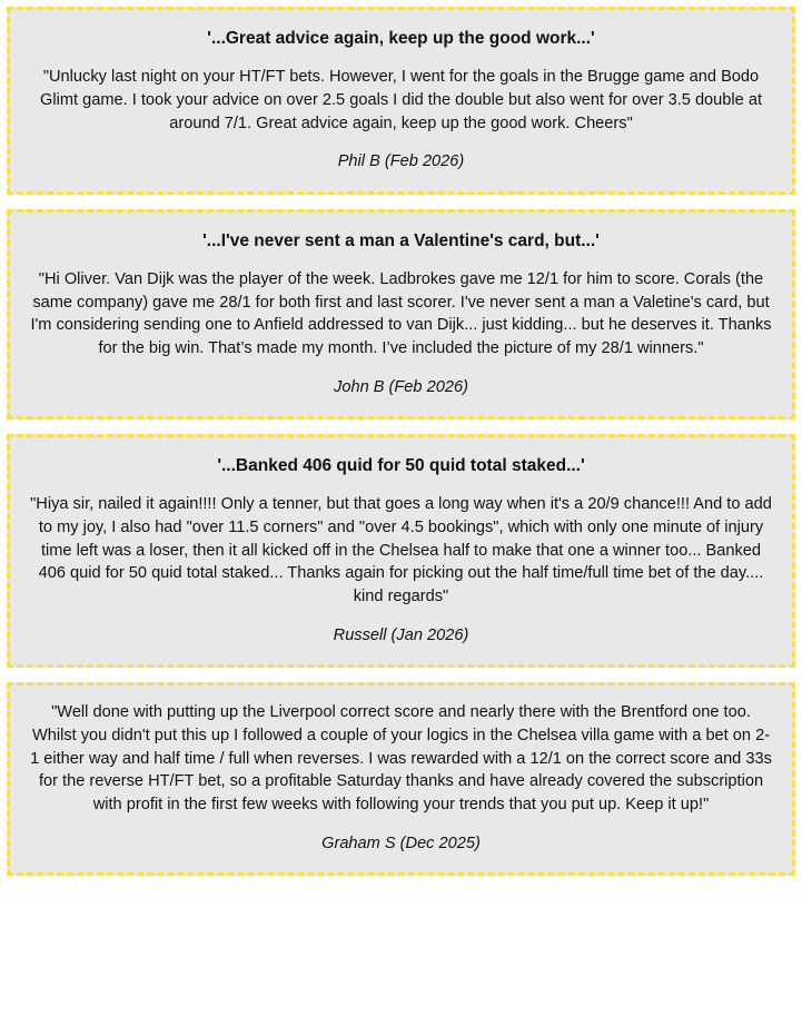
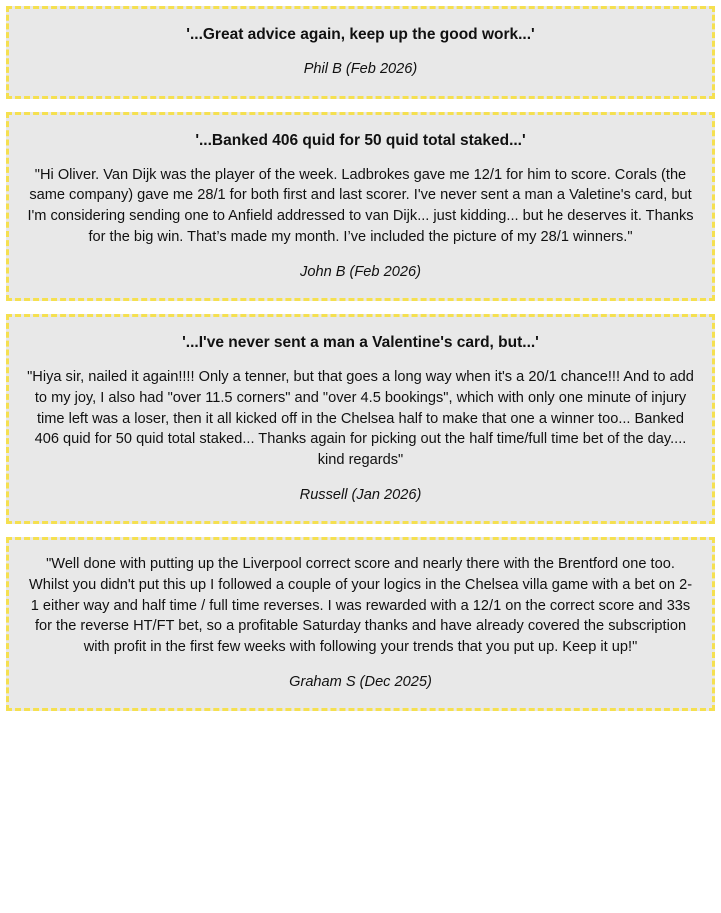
  '...Great advice again, keep up the good work...'
- "Unlucky last night on your HT/FT bets. However, I went for the goals in the Brugge game and Bodo Glimt game. I took your advice on over 2.5 goals I did the double but also went for over 3.5 double at around 7/1. Great advice again, keep up the good work. Cheers"
  Phil B (Feb 2026)
- '...I've never sent a man a Valentine's card, but...'
+ '...Banked 406 quid for 50 quid total staked...'
  "Hi Oliver. Van Dijk was the player of the week. Ladbrokes gave me 12/1 for him to score. Corals (the same company) gave me 28/1 for both first and last scorer. I've never sent a man a Valetine's card, but I'm considering sending one to Anfield addressed to van Dijk... just kidding... but he deserves it. Thanks for the big win. That’s made my month. I’ve included the picture of my 28/1 winners."
  John B (Feb 2026)
- '...Banked 406 quid for 50 quid total staked...'
+ '...I've never sent a man a Valentine's card, but...'
- "Hiya sir, nailed it again!!!! Only a tenner, but that goes a long way when it's a 20/9 chance!!! And to add to my joy, I also had "over 11.5 corners" and "over 4.5 bookings", which with only one minute of injury time left was a loser, then it all kicked off in the Chelsea half to make that one a winner too... Banked 406 quid for 50 quid total staked... Thanks again for picking out the half time/full time bet of the day.... kind regards"
+ "Hiya sir, nailed it again!!!! Only a tenner, but that goes a long way when it's a 20/1 chance!!! And to add to my joy, I also had "over 11.5 corners" and "over 4.5 bookings", which with only one minute of injury time left was a loser, then it all kicked off in the Chelsea half to make that one a winner too... Banked 406 quid for 50 quid total staked... Thanks again for picking out the half time/full time bet of the day.... kind regards"
  Russell (Jan 2026)
- "Well done with putting up the Liverpool correct score and nearly there with the Brentford one too. Whilst you didn't put this up I followed a couple of your logics in the Chelsea villa game with a bet on 2-1 either way and half time / full when reverses. I was rewarded with a 12/1 on the correct score and 33s for the reverse HT/FT bet, so a profitable Saturday thanks and have already covered the subscription with profit in the first few weeks with following your trends that you put up. Keep it up!"
+ "Well done with putting up the Liverpool correct score and nearly there with the Brentford one too. Whilst you didn't put this up I followed a couple of your logics in the Chelsea villa game with a bet on 2-1 either way and half time / full time reverses. I was rewarded with a 12/1 on the correct score and 33s for the reverse HT/FT bet, so a profitable Saturday thanks and have already covered the subscription with profit in the first few weeks with following your trends that you put up. Keep it up!"
  Graham S (Dec 2025)
